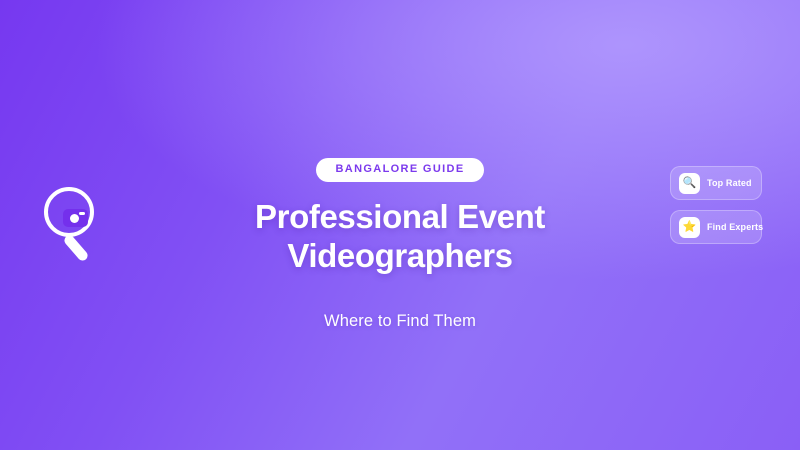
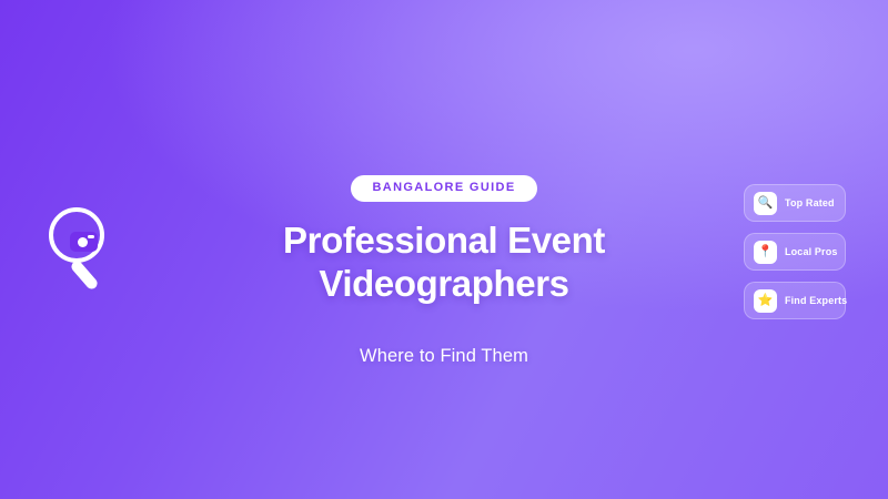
  BANGALORE GUIDE
  Professional Event
  Videographers
  Where to Find Them
  🔍
  Top Rated
+ 📍
+ Local Pros
  ⭐
  Find Experts
